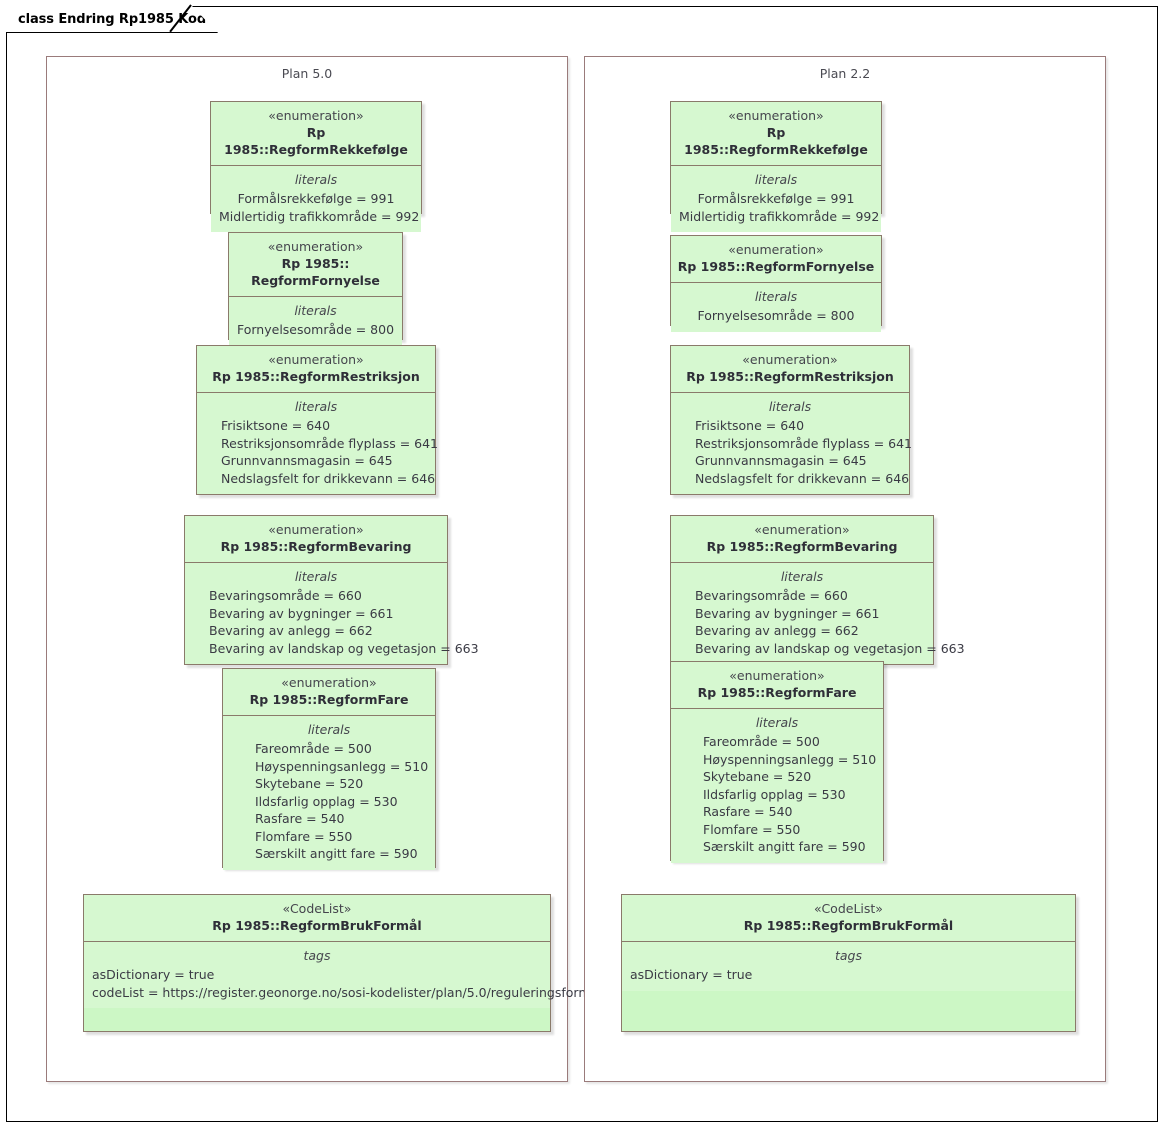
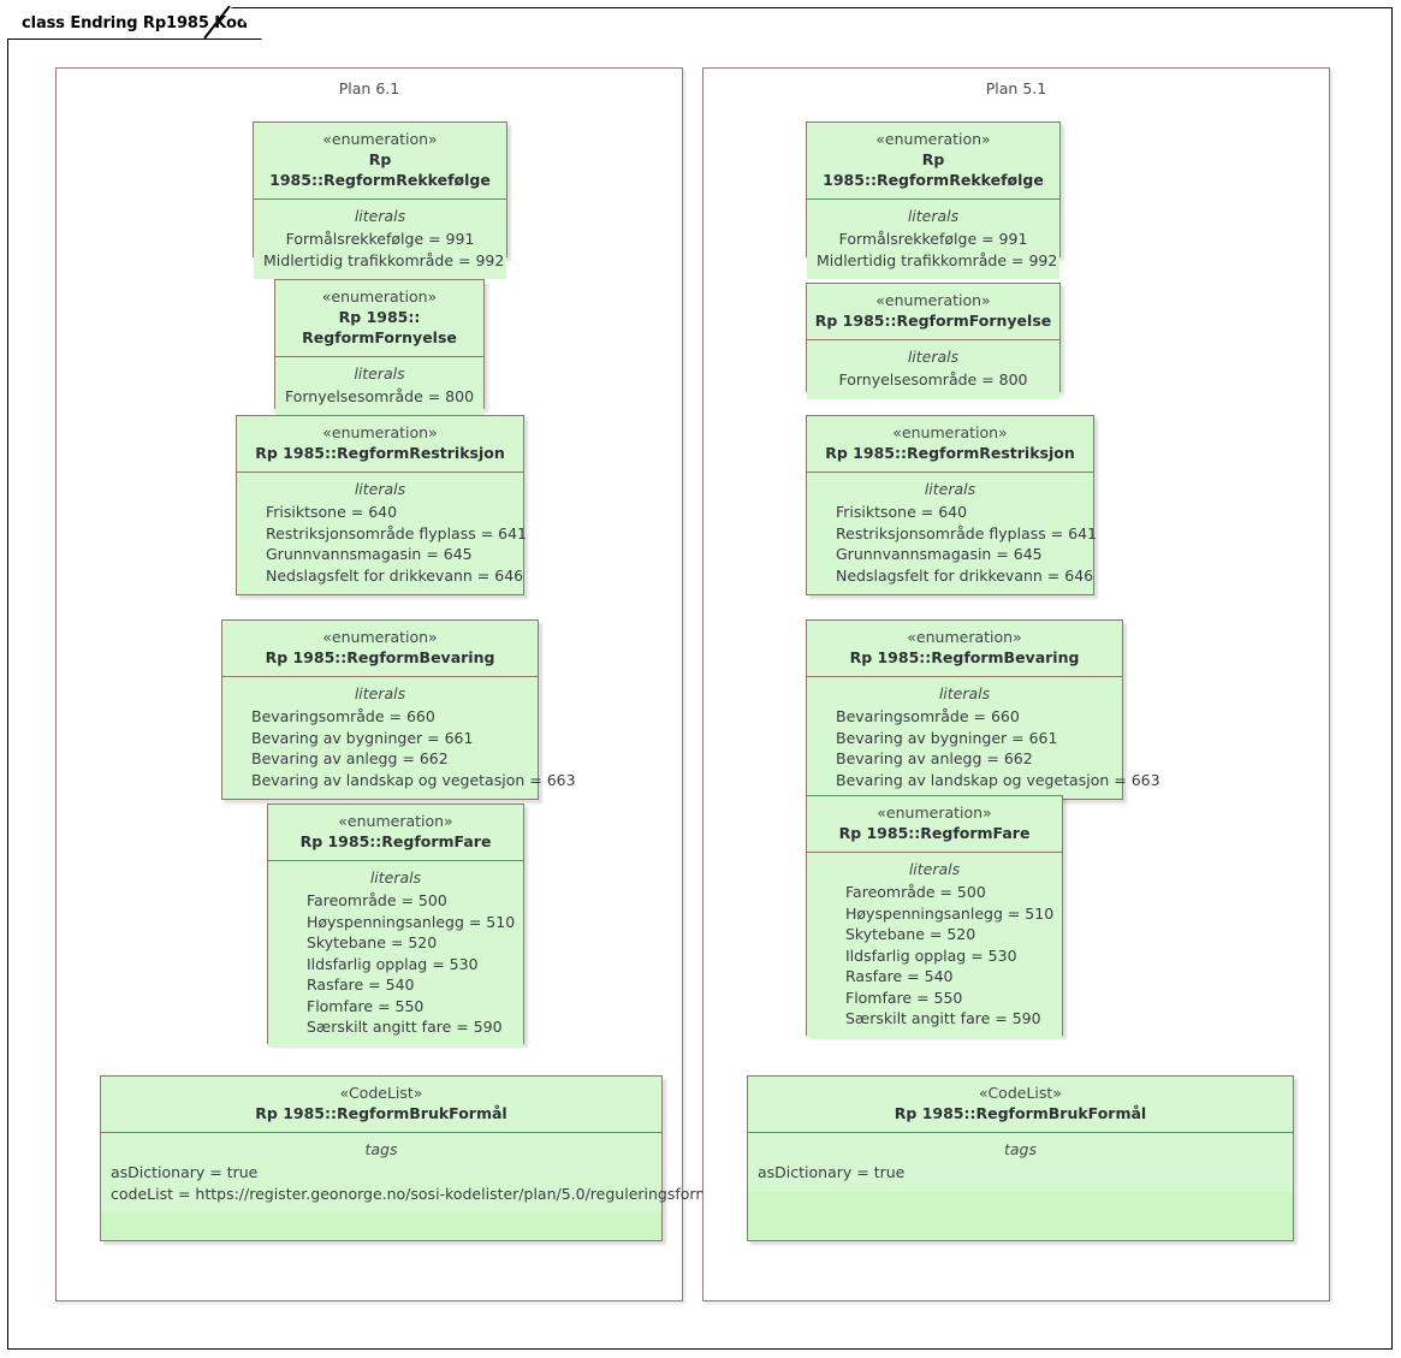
  class Endring Rp1985 Kod
- Plan 5.0
+ Plan 6.1
  «enumeration»
  Rp 1985::RegformRekkefølge
  literals
  Formålsrekkefølge = 991
  Midlertidig trafikkområde = 992
  «enumeration»
  Rp 1985::
  RegformFornyelse
  literals
  Fornyelsesområde = 800
  «enumeration»
  Rp 1985::RegformRestriksjon
  literals
  Frisiktsone = 640
  Restriksjonsområde flyplass = 641
  Grunnvannsmagasin = 645
  Nedslagsfelt for drikkevann = 646
  «enumeration»
  Rp 1985::RegformBevaring
  literals
  Bevaringsområde = 660
  Bevaring av bygninger = 661
  Bevaring av anlegg = 662
  Bevaring av landskap og vegetasjon = 663
  «enumeration»
  Rp 1985::RegformFare
  literals
  Fareområde = 500
  Høyspenningsanlegg = 510
  Skytebane = 520
  Ildsfarlig opplag = 530
  Rasfare = 540
  Flomfare = 550
  Særskilt angitt fare = 590
  «CodeList»
  Rp 1985::RegformBrukFormål
  tags
  asDictionary = true
  codeList = https://register.geonorge.no/sosi-kodelister/plan/5.0/reguleringsfor
- Plan 2.2
+ Plan 5.1
  «enumeration»
  Rp 1985::RegformRekkefølge
  literals
  Formålsrekkefølge = 991
  Midlertidig trafikkområde = 992
  «enumeration»
  Rp 1985::RegformFornyelse
  literals
  Fornyelsesområde = 800
  «enumeration»
  Rp 1985::RegformRestriksjon
  literals
  Frisiktsone = 640
  Restriksjonsområde flyplass = 641
  Grunnvannsmagasin = 645
  Nedslagsfelt for drikkevann = 646
  «enumeration»
  Rp 1985::RegformBevaring
  literals
  Bevaringsområde = 660
  Bevaring av bygninger = 661
  Bevaring av anlegg = 662
  Bevaring av landskap og vegetasjon = 663
  «enumeration»
  Rp 1985::RegformFare
  literals
  Fareområde = 500
  Høyspenningsanlegg = 510
  Skytebane = 520
  Ildsfarlig opplag = 530
  Rasfare = 540
  Flomfare = 550
  Særskilt angitt fare = 590
  «CodeList»
  Rp 1985::RegformBrukFormål
  tags
  asDictionary = true
